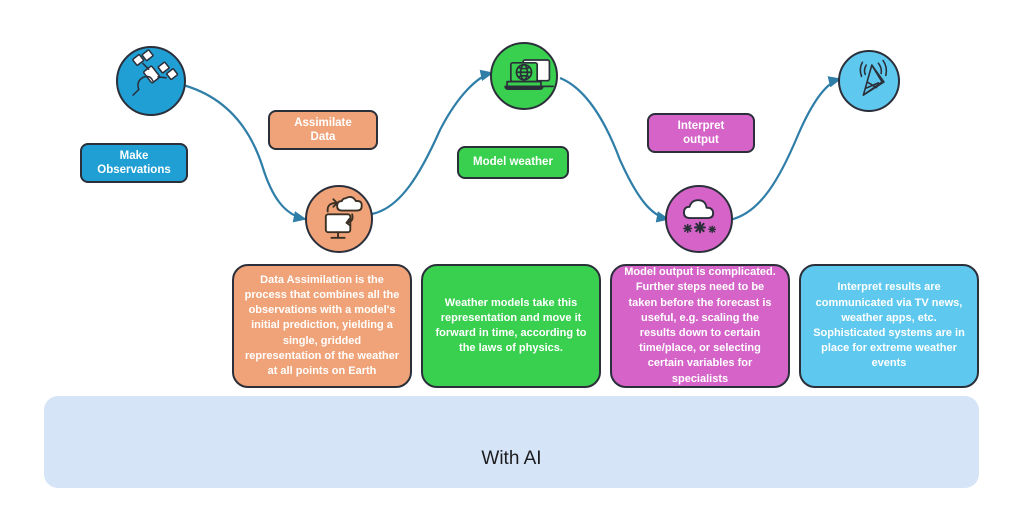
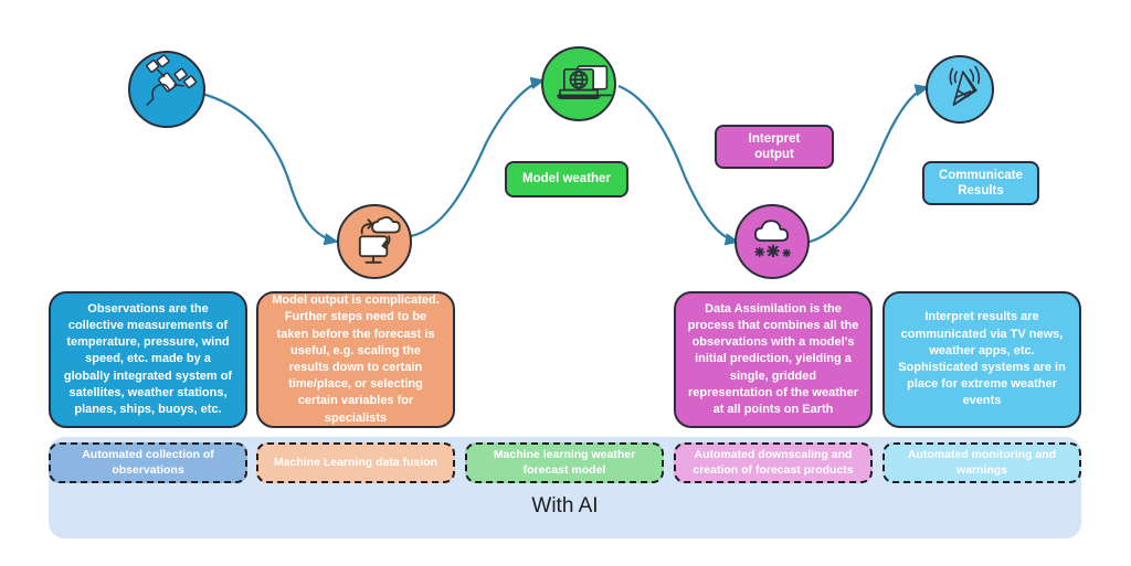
- Make
- Observations
- Assimilate
- Data
  Model weather
  Interpret
  output
+ Communicate
+ Results
+ Observations are the collective measurements of temperature, pressure, wind speed, etc. made by a globally integrated system of satellites, weather stations, planes, ships, buoys, etc.
- Data Assimilation is the process that combines all the observations with a model's initial prediction, yielding a single, gridded representation of the weather at all points on Earth
+ Model output is complicated. Further steps need to be taken before the forecast is useful, e.g. scaling the results down to certain time/place, or selecting certain variables for specialists
- Weather models take this representation and move it forward in time, according to the laws of physics.
- Model output is complicated. Further steps need to be taken before the forecast is useful, e.g. scaling the results down to certain time/place, or selecting certain variables for specialists
+ Data Assimilation is the process that combines all the observations with a model's initial prediction, yielding a single, gridded representation of the weather at all points on Earth
  Interpret results are communicated via TV news, weather apps, etc. Sophisticated systems are in place for extreme weather events
  With AI
+ Automated collection of observations
+ Machine Learning data fusion
+ Machine learning weather forecast model
+ Automated downscaling and creation of forecast products
+ Automated monitoring and warnings
